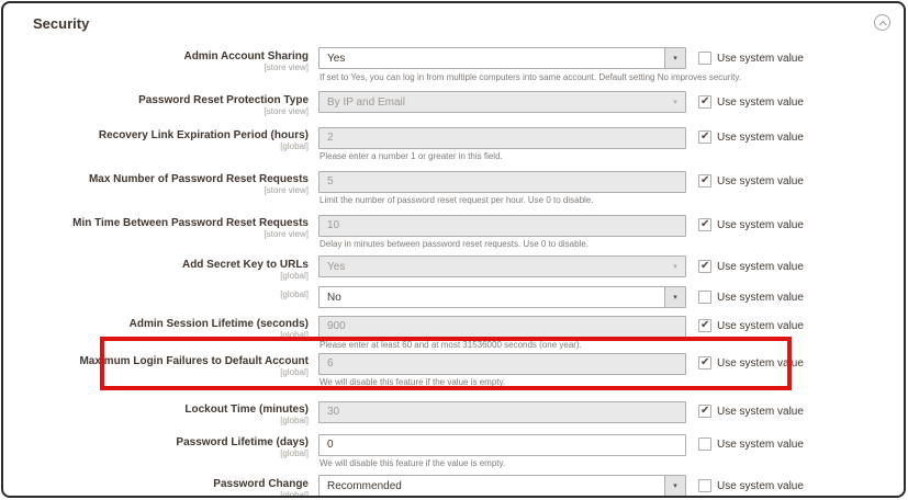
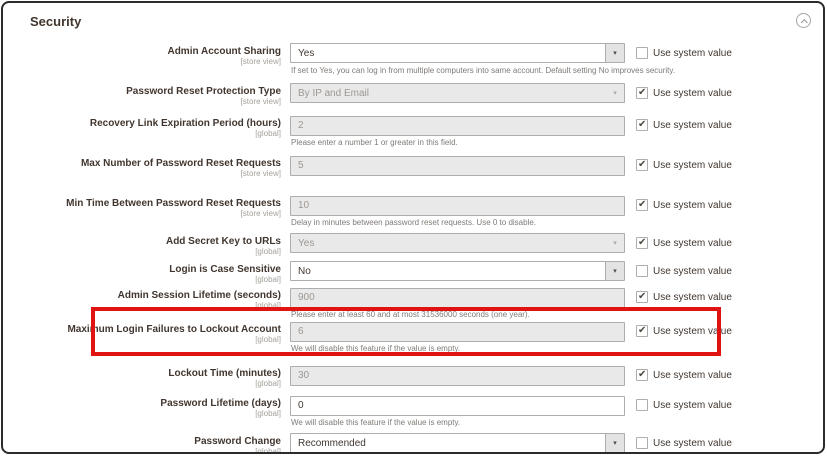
  Security
  Admin Account Sharing
  [store view]
  Yes
  If set to Yes, you can log in from multiple computers into same account. Default setting No improves security.
  Use system value
  Password Reset Protection Type
  [store view]
  By IP and Email
  Use system value
  Recovery Link Expiration Period (hours)
  [global]
  2
  Please enter a number 1 or greater in this field.
  Use system value
  Max Number of Password Reset Requests
  [store view]
  5
- Limit the number of password reset request per hour. Use 0 to disable.
  Use system value
  Min Time Between Password Reset Requests
  [store view]
  10
  Delay in minutes between password reset requests. Use 0 to disable.
  Use system value
  Add Secret Key to URLs
  [global]
  Yes
  Use system value
+ Login is Case Sensitive
  [global]
  No
  Use system value
  Admin Session Lifetime (seconds)
  [global]
  900
  Please enter at least 60 and at most 31536000 seconds (one year).
  Use system value
- Maximum Login Failures to Default Account
+ Maximum Login Failures to Lockout Account
  [global]
  6
  We will disable this feature if the value is empty.
  Use system value
  Lockout Time (minutes)
  [global]
  30
  Use system value
  Password Lifetime (days)
  [global]
  0
  We will disable this feature if the value is empty.
  Use system value
  Password Change
  [global]
  Recommended
  Use system value
